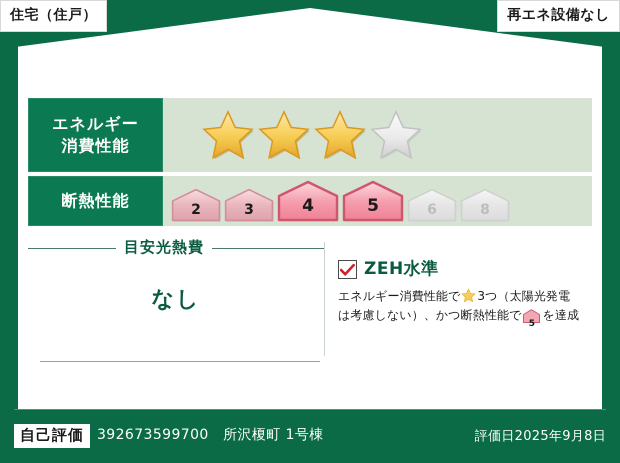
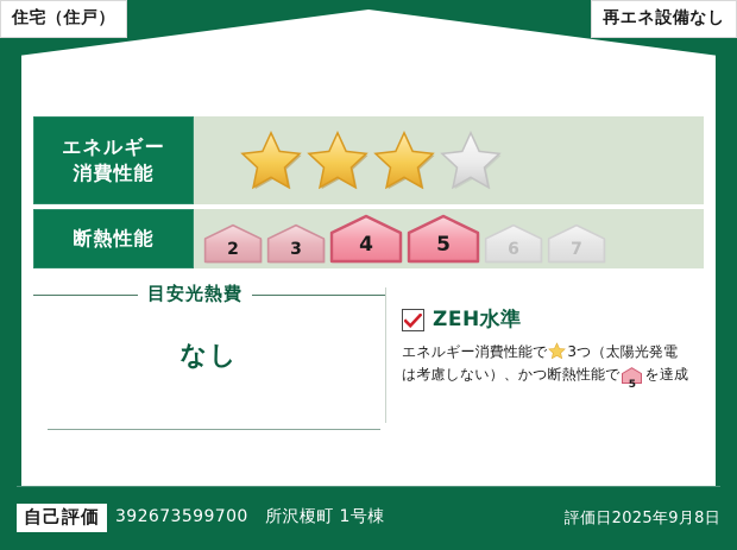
  住宅（住戸）
  再エネ設備なし
  エネルギー
  消費性能
  断熱性能
  2
  3
  4
  5
  6
- 8
+ 7
  目安光熱費
  なし
  ZEH水準
  エネルギー消費性能で 3つ（太陽光発電
  は考慮しない）、かつ断熱性能で
  5
  を達成
  自己評価
  392673599700 所沢榎町 1号棟
  評価日2025年9月8日
